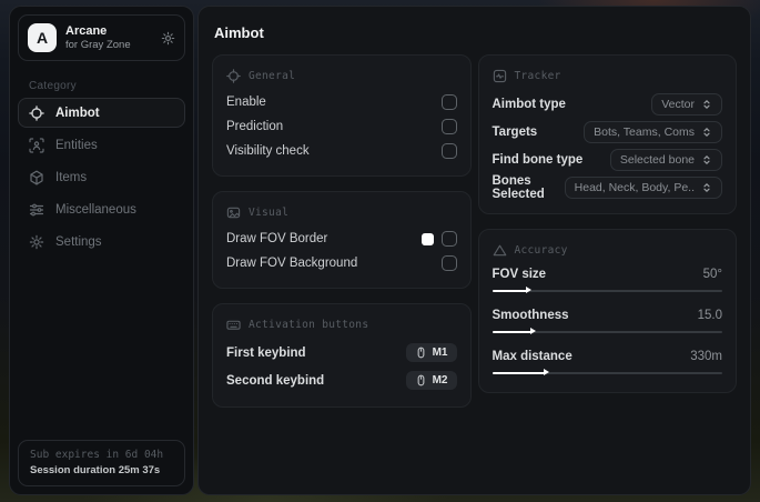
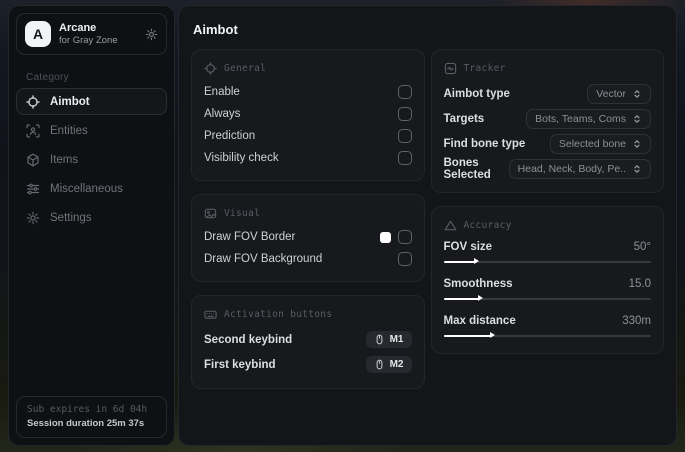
  A
  Arcane
  for Gray Zone
  Category
  Aimbot
  Entities
  Items
  Miscellaneous
  Settings
  Sub expires in 6d 04h
  Session duration 25m 37s
  Aimbot
  General
  Enable
+ Always
  Prediction
  Visibility check
  Visual
  Draw FOV Border
  Draw FOV Background
  Activation buttons
- First keybind
+ Second keybind
  M1
- Second keybind
+ First keybind
  M2
  Tracker
  Aimbot type
  Vector
  Targets
  Bots, Teams, Coms
  Find bone type
  Selected bone
  Bones Selected
  Head, Neck, Body, Pe..
  Accuracy
  FOV size
  50°
  Smoothness
  15.0
  Max distance
  330m
